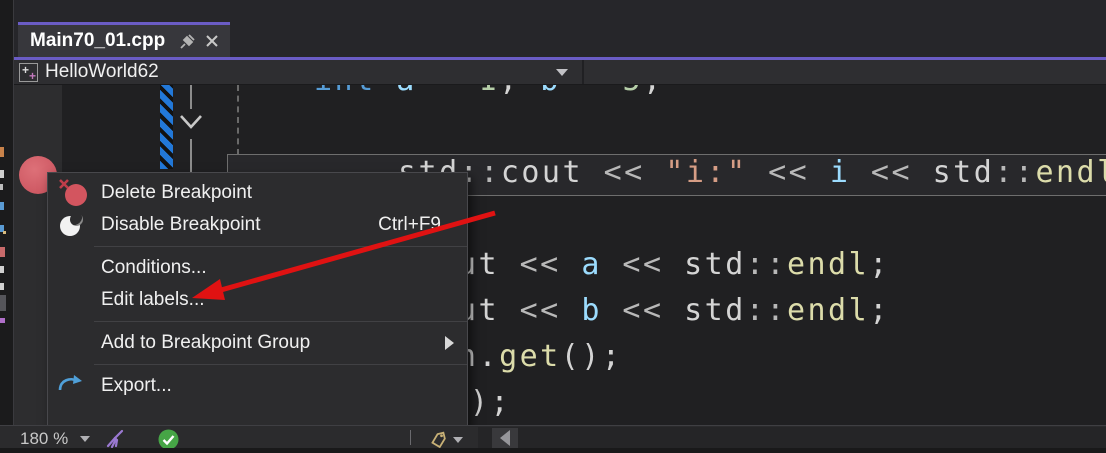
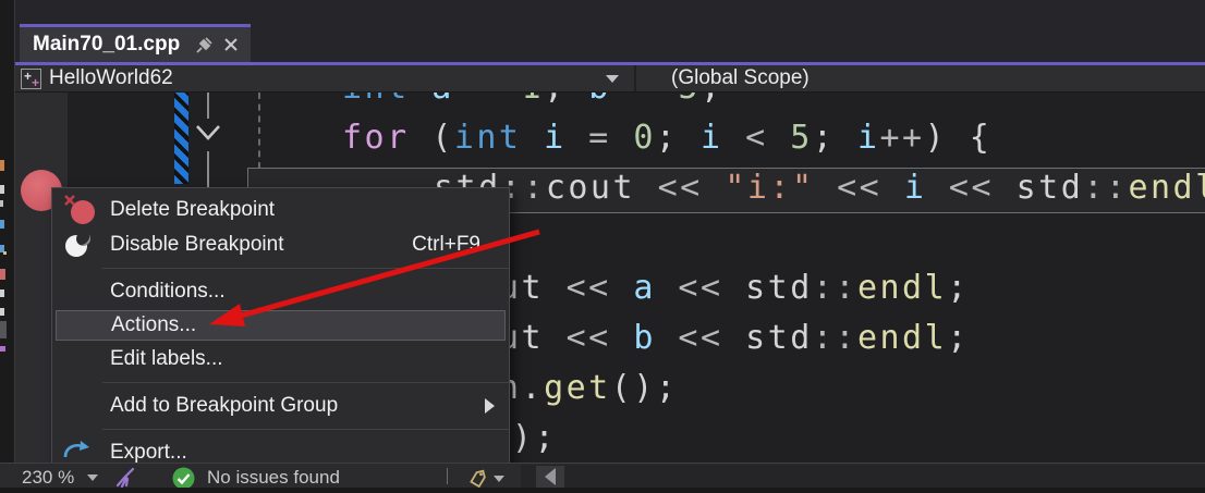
  Main70_01.cpp
  +
  +
  HelloWorld62
+ (Global Scope)
+ for (int i = 0; i < 5; i++) {
  ::cout << "i:" << i << std::end
  ut << a << std::endl;
  ut << b << std::endl;
  );
  Delete Breakpoint
  Disable Breakpoint
  Ctrl+F9
  Conditions...
+ Actions...
  Edit labels...
  Add to Breakpoint Group
  Export...
- 180 %
+ 230 %
+ No issues found
